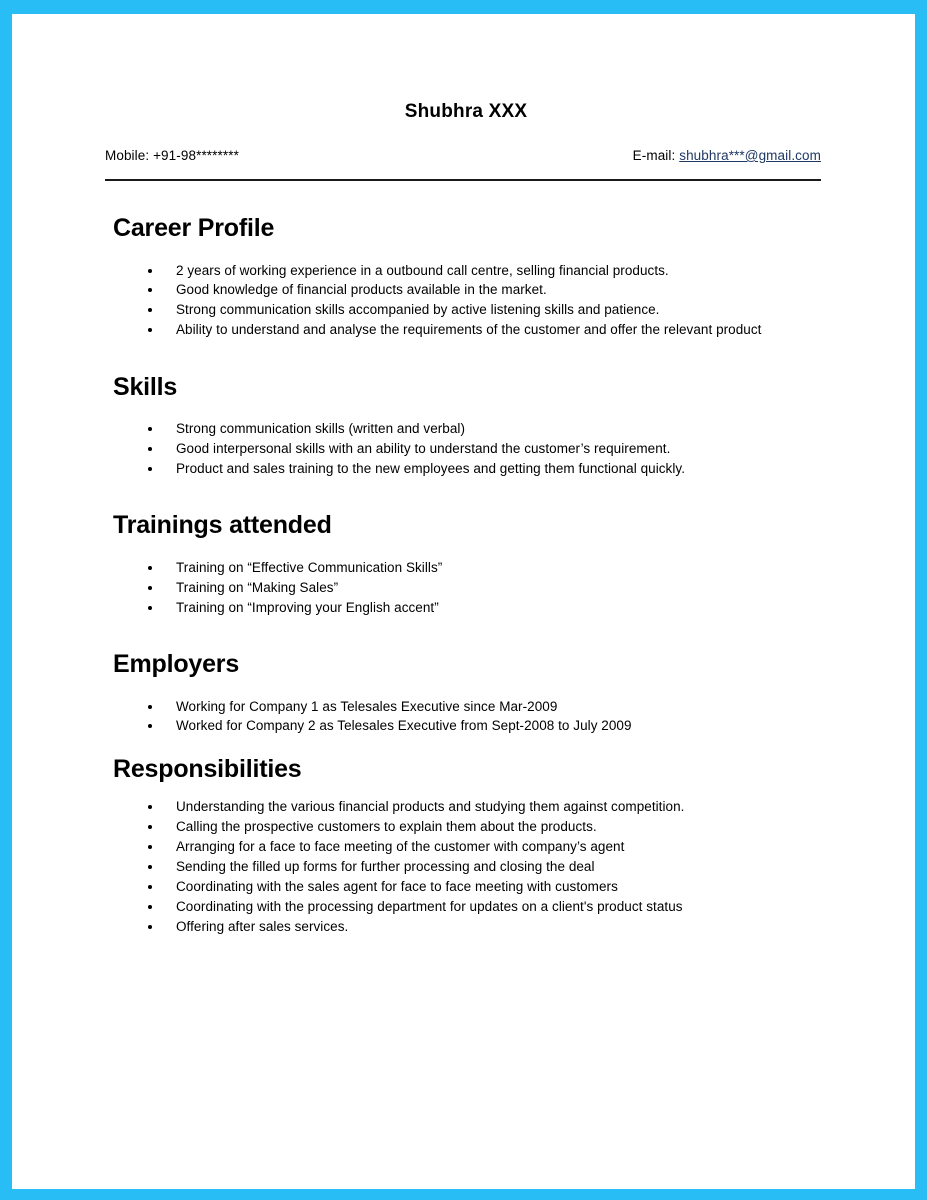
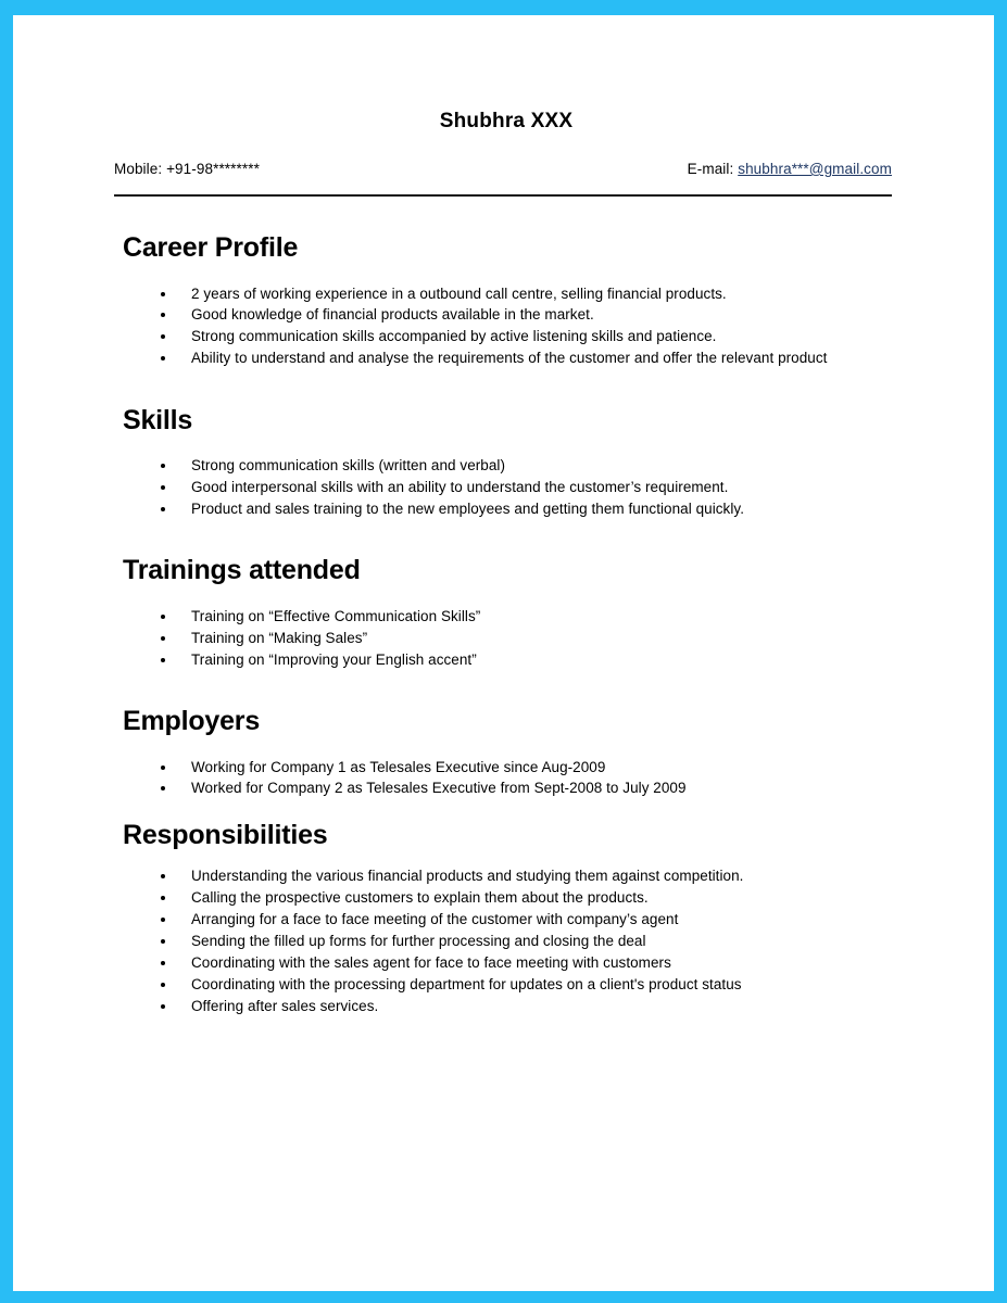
  Shubhra XXX
  Mobile: +91-98********
  E-mail: shubhra***@gmail.com
  Career Profile
  2 years of working experience in a outbound call centre, selling financial products.
  Good knowledge of financial products available in the market.
  Strong communication skills accompanied by active listening skills and patience.
  Ability to understand and analyse the requirements of the customer and offer the relevant product
  Skills
  Strong communication skills (written and verbal)
  Good interpersonal skills with an ability to understand the customer’s requirement.
  Product and sales training to the new employees and getting them functional quickly.
  Trainings attended
  Training on “Effective Communication Skills”
  Training on “Making Sales”
  Training on “Improving your English accent”
  Employers
- Working for Company 1 as Telesales Executive since Mar-2009
+ Working for Company 1 as Telesales Executive since Aug-2009
  Worked for Company 2 as Telesales Executive from Sept-2008 to July 2009
  Responsibilities
  Understanding the various financial products and studying them against competition.
  Calling the prospective customers to explain them about the products.
  Arranging for a face to face meeting of the customer with company’s agent
  Sending the filled up forms for further processing and closing the deal
  Coordinating with the sales agent for face to face meeting with customers
  Coordinating with the processing department for updates on a client's product status
  Offering after sales services.
